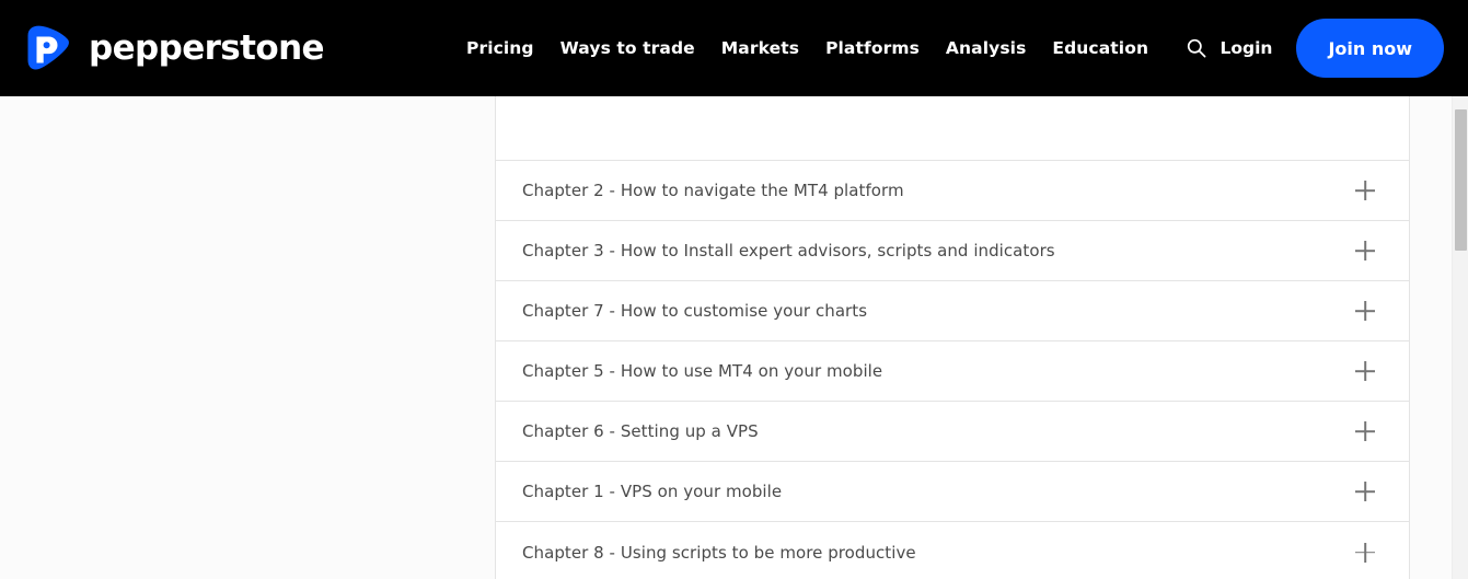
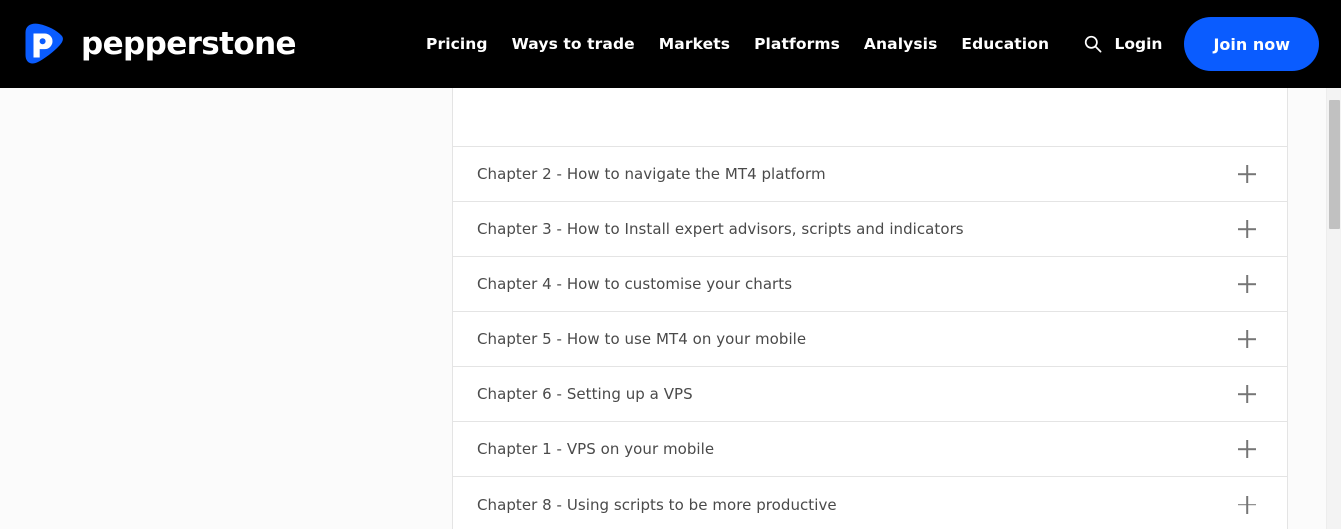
  pepperstone
  Pricing
  Ways to trade
  Markets
  Platforms
  Analysis
  Education
  Login
  Join now
  Chapter 2 - How to navigate the MT4 platform
  Chapter 3 - How to Install expert advisors, scripts and indicators
- Chapter 7 - How to customise your charts
+ Chapter 4 - How to customise your charts
  Chapter 5 - How to use MT4 on your mobile
  Chapter 6 - Setting up a VPS
  Chapter 1 - VPS on your mobile
  Chapter 8 - Using scripts to be more productive
